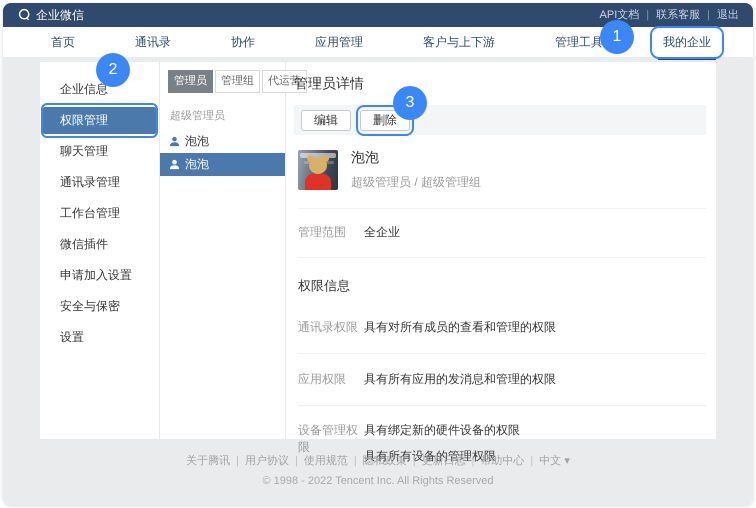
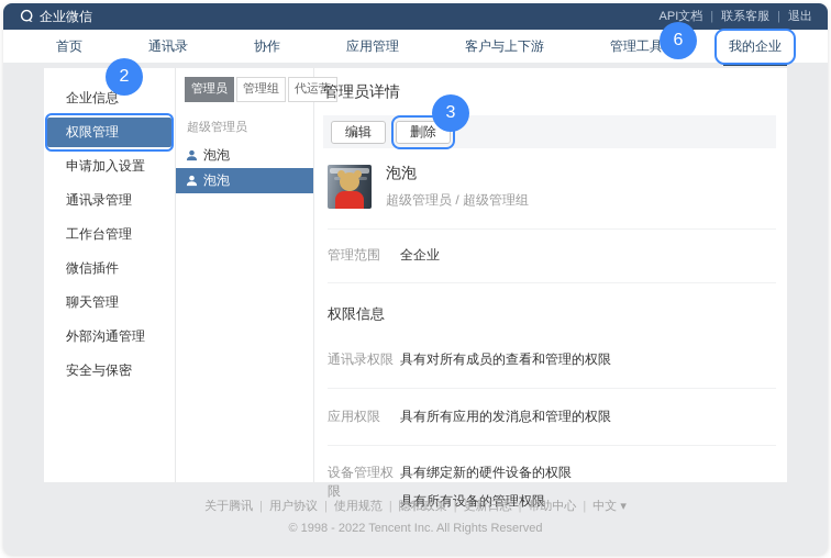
  企业微信
  API文档
  |
  联系客服
  |
  退出
  首页
  通讯录
  协作
  应用管理
  客户与上下游
  管理工具
  我的企业
  企业信息
  权限管理
- 聊天管理
+ 申请加入设置
  通讯录管理
  工作台管理
  微信插件
- 申请加入设置
+ 聊天管理
+ 外部沟通管理
  安全与保密
- 设置
  管理员
  管理组
  代运营
  +
  超级管理员
  泡泡
  泡泡
  管理员详情
  编辑
  删除
  泡泡
  超级管理员 / 超级管理组
  管理范围
  全企业
  权限信息
  通讯录权限
  具有对所有成员的查看和管理的权限
  应用权限
  具有所有应用的发消息和管理的权限
  设备管理权限
  具有绑定新的硬件设备的权限
  具有所有设备的管理权限
  关于腾讯 | 用户协议 | 使用规范 | 隐私政策 | 更新日志 | 帮助中心 | 中文 ▾
  © 1998 - 2022 Tencent Inc. All Rights Reserved
- 1
+ 6
  2
  3
